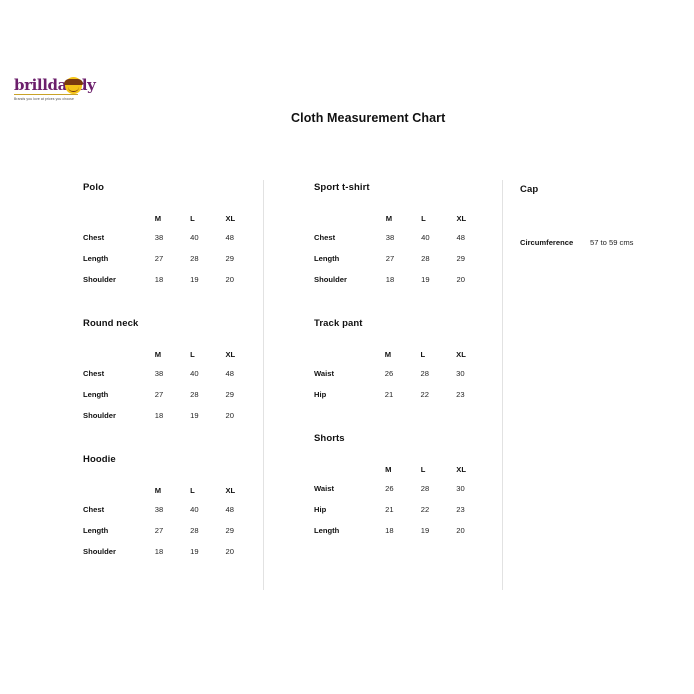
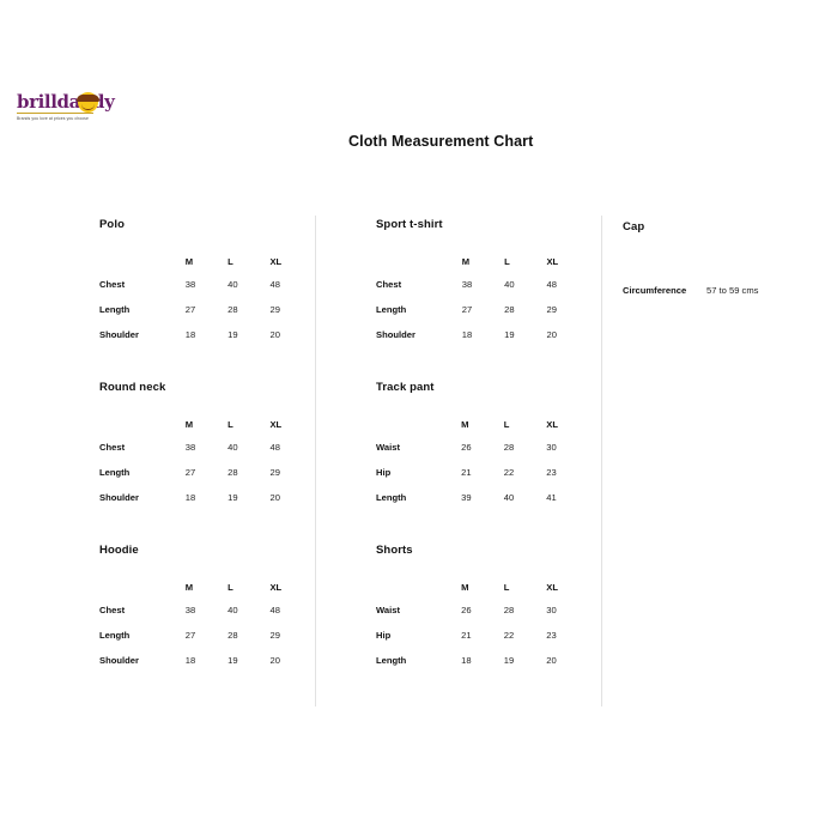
  brilldady
  Cloth Measurement Chart
  Polo
  	M	L	XL
  Chest	38	40	48
  Length	27	28	29
  Shoulder	18	19	20
  Round neck
  	M	L	XL
  Chest	38	40	48
  Length	27	28	29
  Shoulder	18	19	20
  Hoodie
  	M	L	XL
  Chest	38	40	48
  Length	27	28	29
  Shoulder	18	19	20
  Sport t-shirt
  	M	L	XL
  Chest	38	40	48
  Length	27	28	29
  Shoulder	18	19	20
  Track pant
  	M	L	XL
  Waist	26	28	30
  Hip	21	22	23
+ Length	39	40	41
  Shorts
  	M	L	XL
  Waist	26	28	30
  Hip	21	22	23
  Length	18	19	20
  Cap
  Circumference	57 to 59 cms
